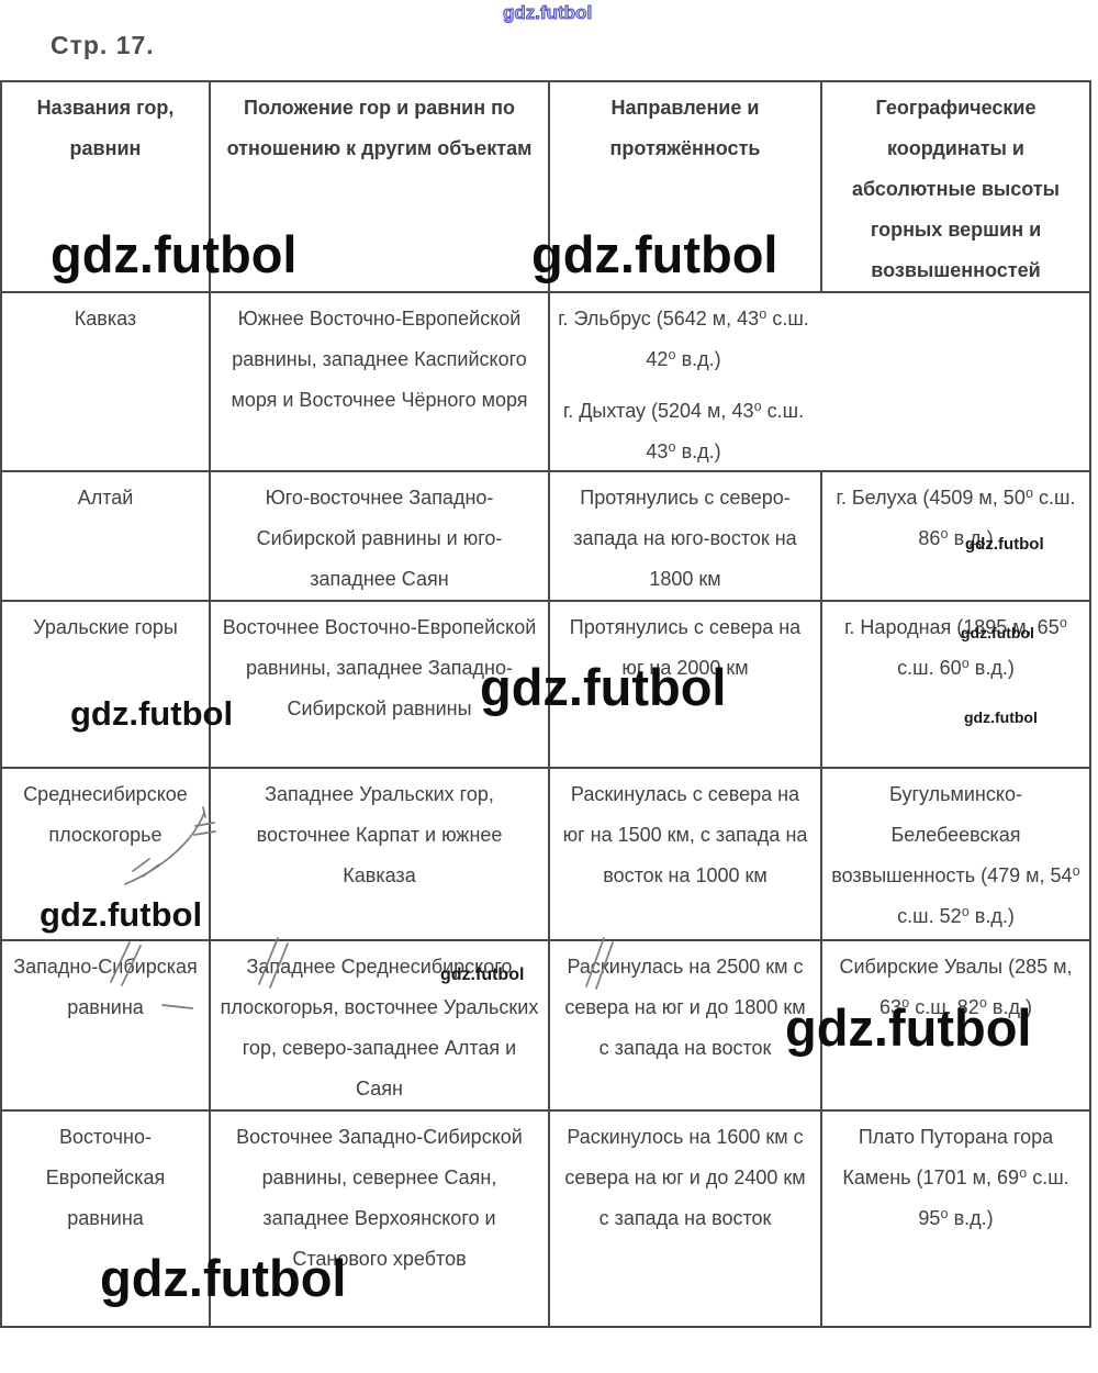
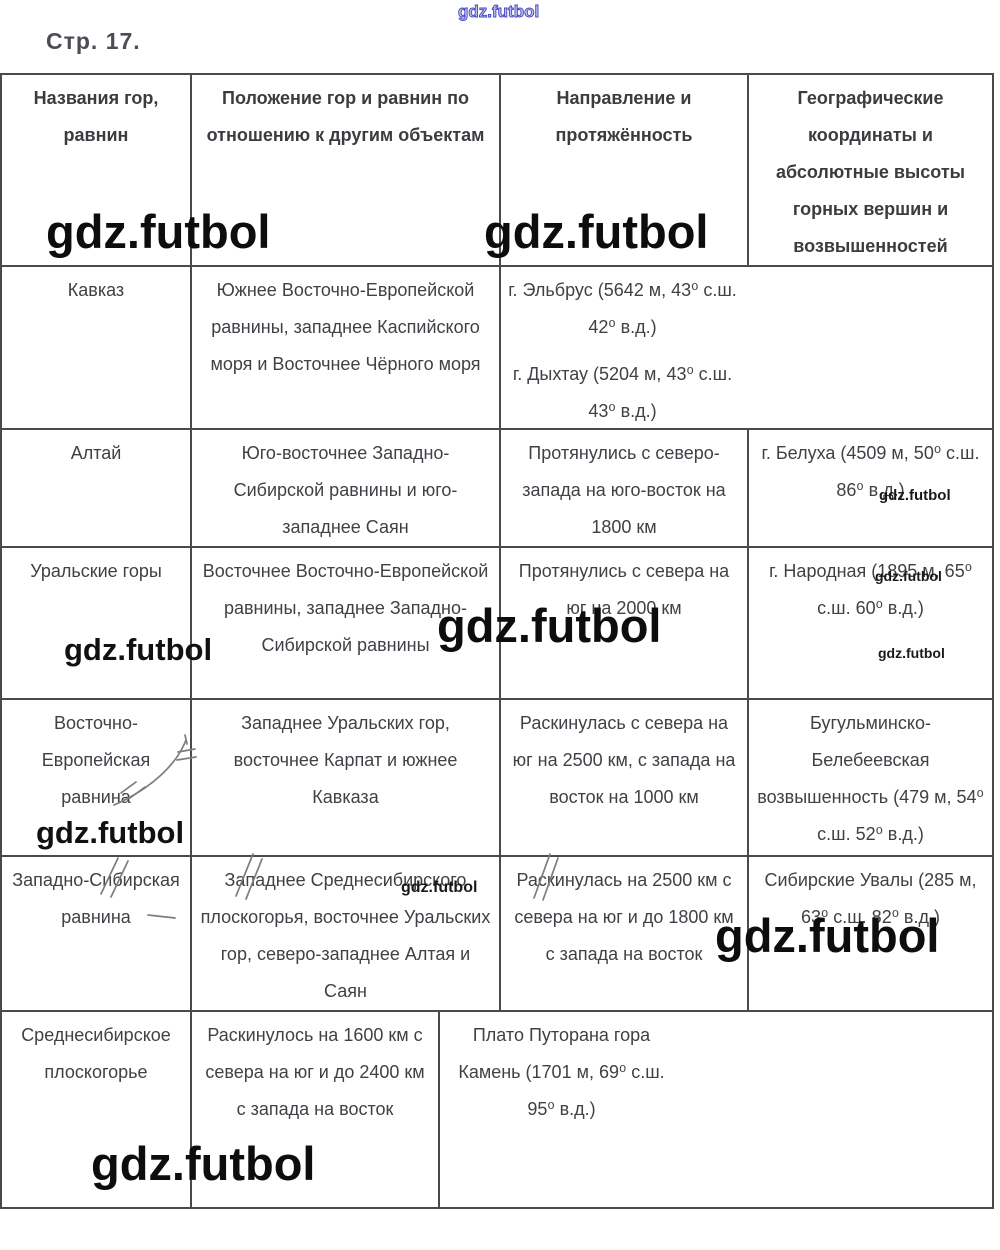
  Стр. 17.
  Названия гор, равнин
  Положение гор и равнин по отношению к другим объектам
  Направление и протяжённость
  Географические координаты и абсолютные высоты горных вершин и возвышенностей
  Кавказ
  Южнее Восточно-Европейской равнины, западнее Каспийского моря и Восточнее Чёрного моря
  г. Эльбрус (5642 м, 43⁰ с.ш. 42⁰ в.д.)
  г. Дыхтау (5204 м, 43⁰ с.ш. 43⁰ в.д.)
  Алтай
  Юго-восточнее Западно-Сибирской равнины и юго-западнее Саян
  Протянулись с северо-запада на юго-восток на 1800 км
  г. Белуха (4509 м, 50⁰ с.ш. 86⁰ в.д.)
  Уральские горы
  Восточнее Восточно-Европейской равнины, западнее Западно-Сибирской равнины
  Протянулись с севера на юг на 2000 км
  г. Народная (1895 м, 65⁰ с.ш. 60⁰ в.д.)
- Среднесибирское плоскогорье
+ Восточно-Европейская равнина
  Западнее Уральских гор, восточнее Карпат и южнее Кавказа
- Раскинулась с севера на юг на 1500 км, с запада на восток на 1000 км
+ Раскинулась с севера на юг на 2500 км, с запада на восток на 1000 км
  Бугульминско-Белебеевская возвышенность (479 м, 54⁰ с.ш. 52⁰ в.д.)
  Западно-Сбирская равнина
  Западнее Среднесибирского плоскогорья, восточнее Уральских гор, северо-западнее Алтая и Саян
  Расинулась на 2500 км с севера на юг и до 1800 км с запада на восток
  Сибирские Увалы (285 м, 63⁰ с.ш. 82⁰ в.д.)
- Восточно-Европейская равнина
+ Среднесибирское плоскогорье
- Восточнее Западно-Сибирской равнины, севернее Саян, западнее Верхоянского и Станового хребтов
  Раскинулось на 1600 км с севера на юг и до 2400 км с запада на восток
  Плато Путорана гора Камень (1701 м, 69⁰ с.ш. 95⁰ в.д.)
  gdz.futbol
  gdz.futbol
  gdz.futbol
  gdz.futbol
  gdz.futbol
  gdz.futbol
  gdz.futbol
  gdz.futbol
  gdz.futbol
  gdz.futbol
  gdz.futbol
  gdz.futbol
